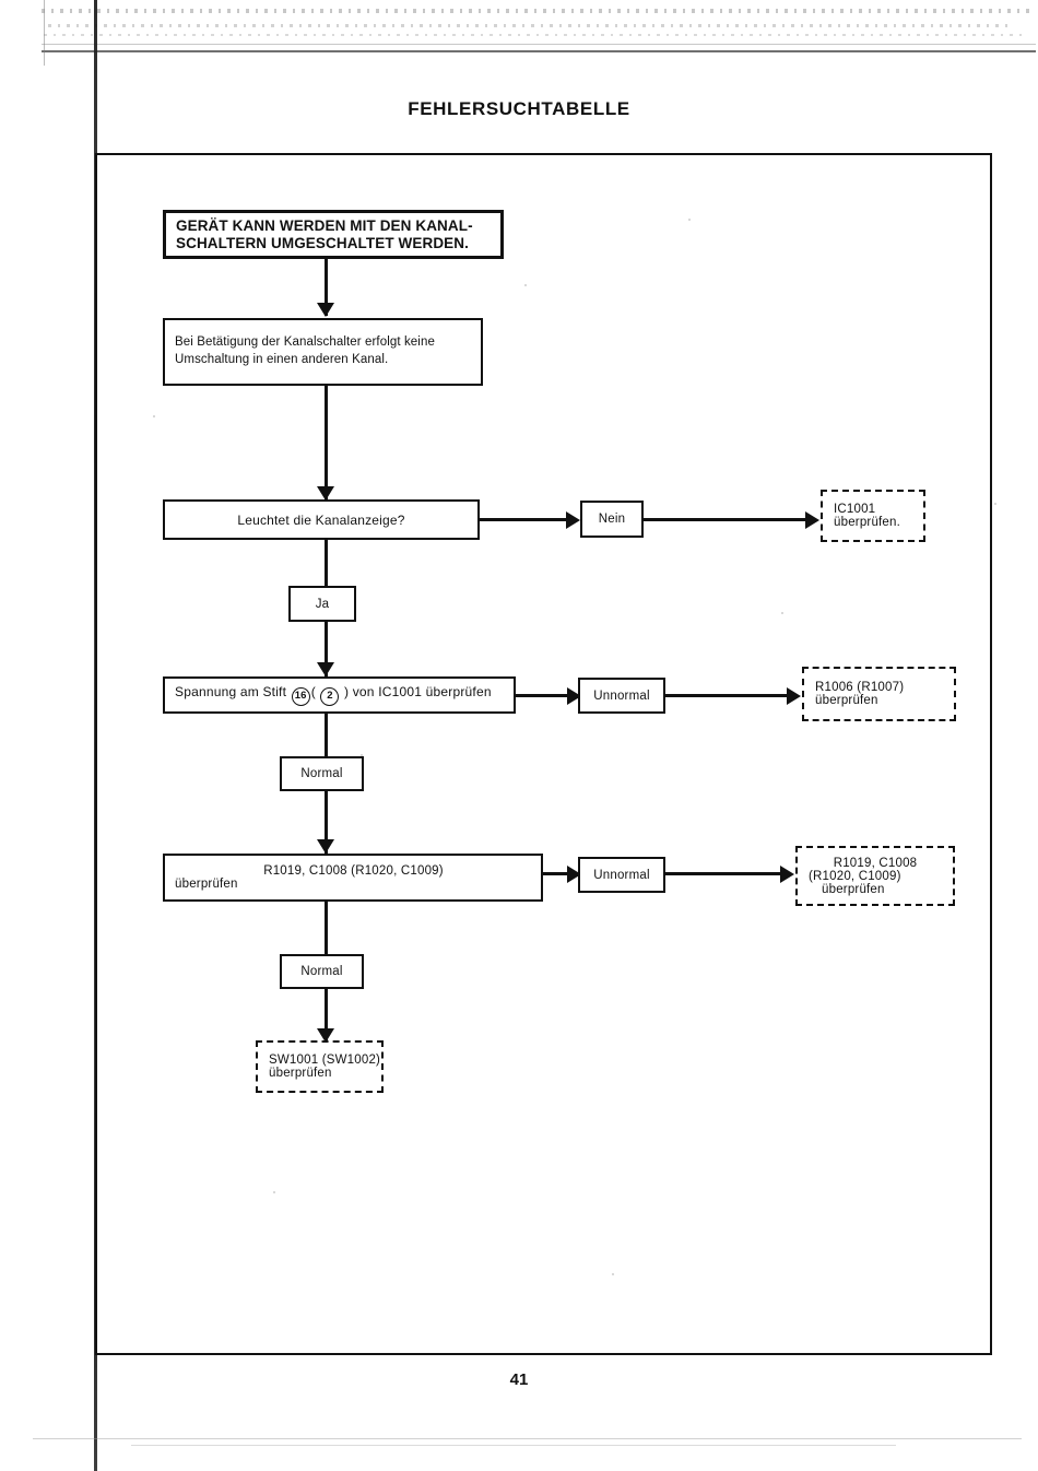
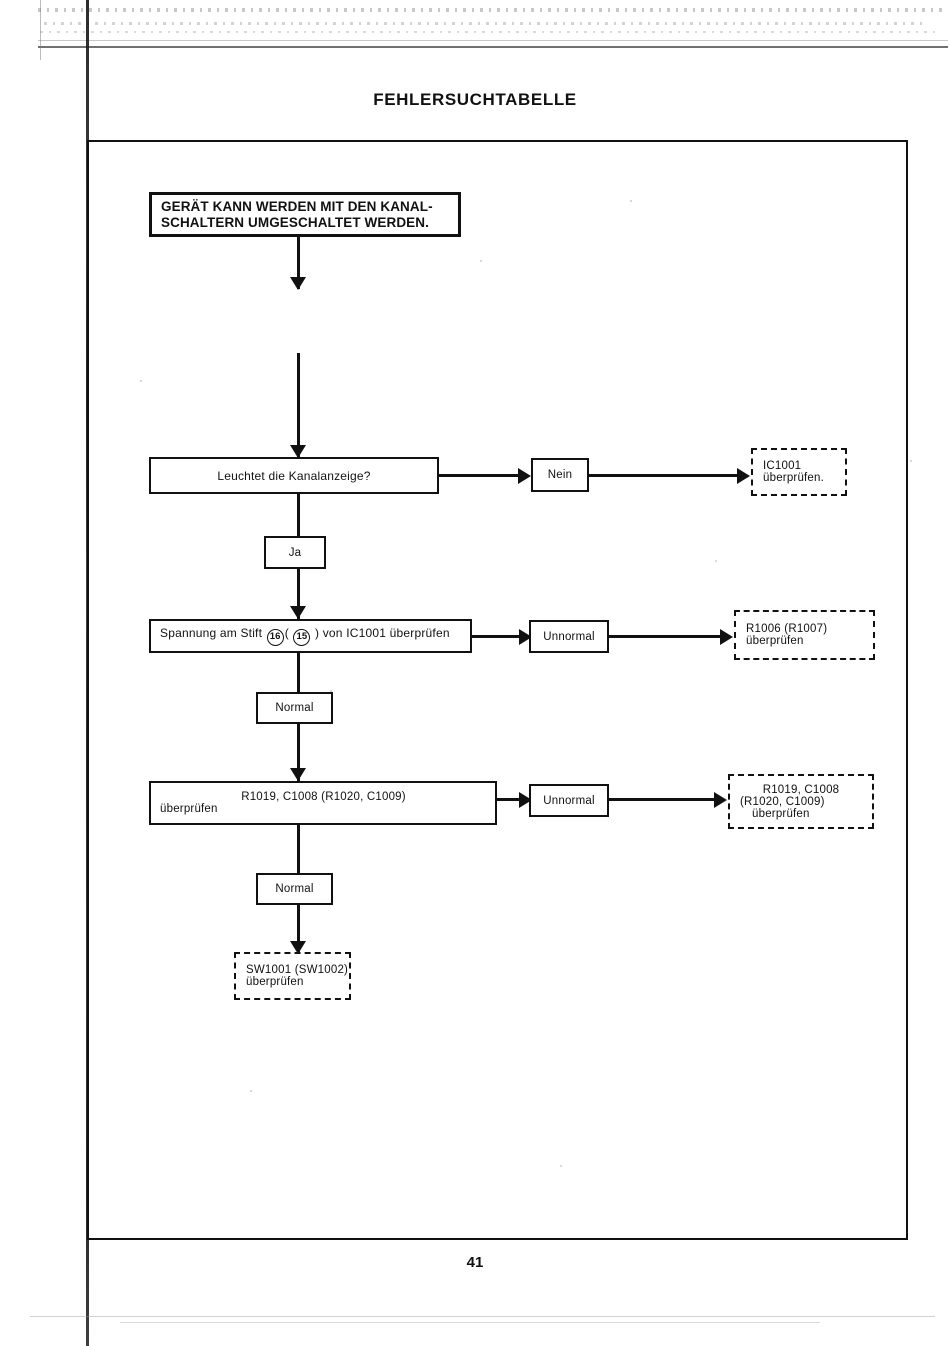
  FEHLERSUCHTABELLE
  GERÄT KANN WERDEN MIT DEN KANAL-
  SCHALTERN UMGESCHALTET WERDEN.
- Bei Betätigung der Kanalschalter erfolgt keine
- Umschaltung in einen anderen Kanal.
  Leuchtet die Kanalanzeige?
  Nein
  IC1001
  überprüfen.
  Ja
- Spannung am Stift 16 ( 2 ) von IC1001 überprüfen
+ Spannung am Stift 16 ( 15 ) von IC1001 überprüfen
  Unnormal
  R1006 (R1007)
  überprüfen
  Normal
  R1019, C1008 (R1020, C1009)
  überprüfen
  Unnormal
  R1019, C1008
  (R1020, C1009)
  überprüfen
  Normal
  SW1001 (SW1002)
  überprüfen
  41
